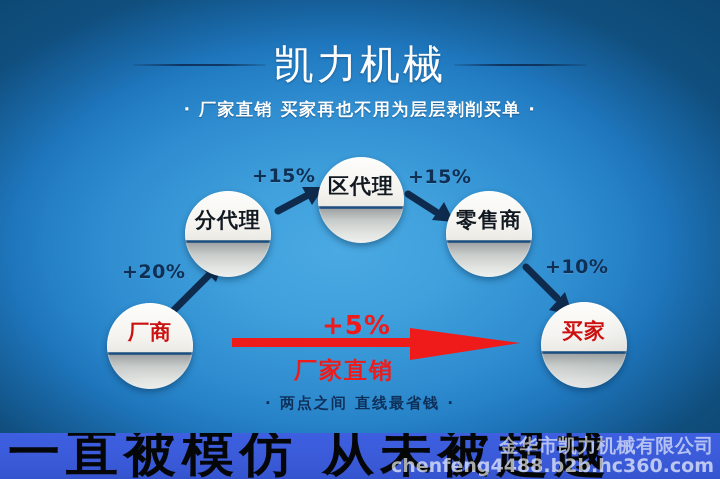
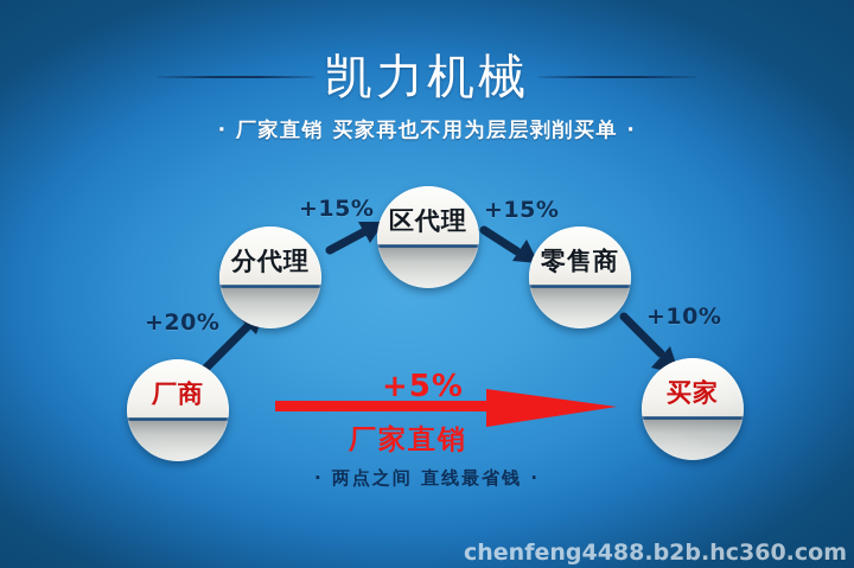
- 一直被模仿 从未被超越
- 金华市凯力机械有限公司
  chenfeng4488.b2b.hc360.com
